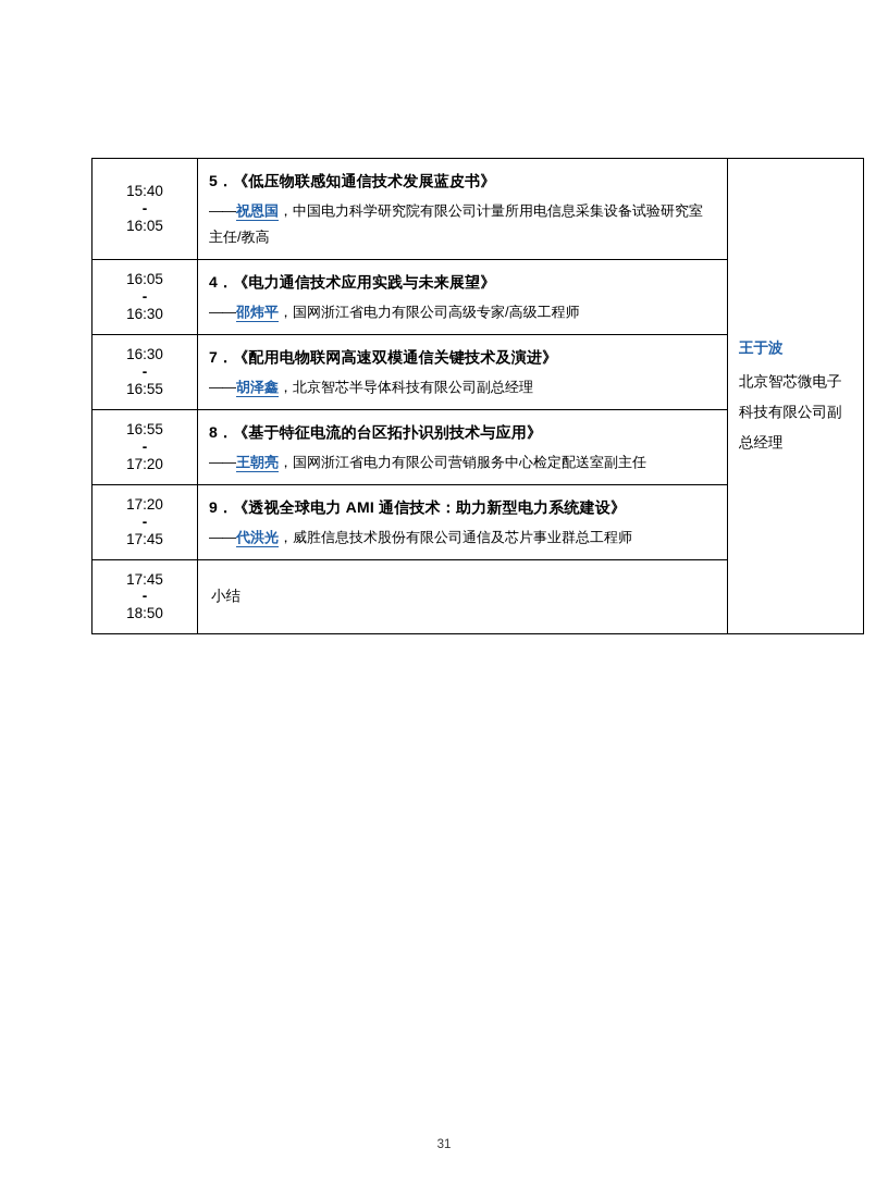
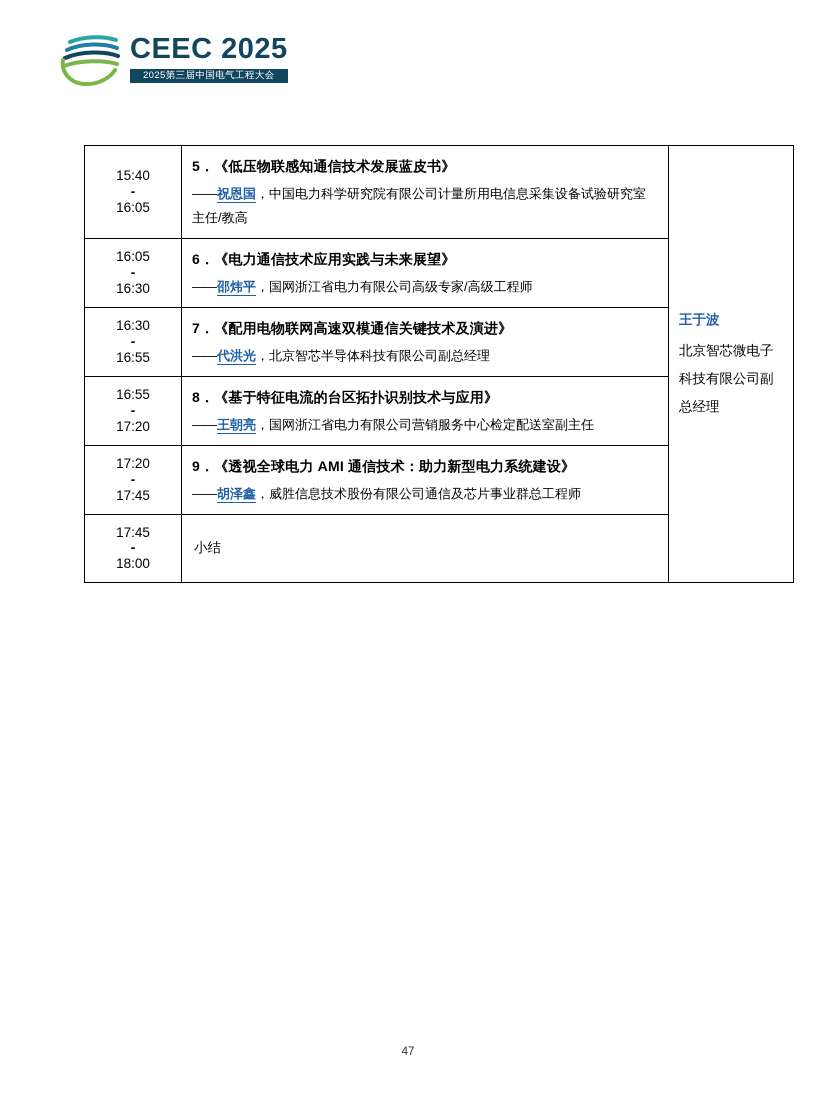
+ CEEC 2025
+ 2025第三届中国电气工程大会
  15:40 - 16:05	5．《低压物联感知通信技术发展蓝皮书》 ——祝恩国，中国电力科学研究院有限公司计量所用电信息采集设备试验研究室主任/教高	王于波 北京智芯微电子科技有限公司副总经理
- 16:05 - 16:30	4．《电力通信技术应用实践与未来展望》 ——邵炜平，国网浙江省电力有限公司高级专家/高级工程师
+ 16:05 - 16:30	6．《电力通信技术应用实践与未来展望》 ——邵炜平，国网浙江省电力有限公司高级专家/高级工程师
- 16:30 - 16:55	7．《配用电物联网高速双模通信关键技术及演进》 ——胡泽鑫，北京智芯半导体科技有限公司副总经理
+ 16:30 - 16:55	7．《配用电物联网高速双模通信关键技术及演进》 ——代洪光，北京智芯半导体科技有限公司副总经理
  16:55 - 17:20	8．《基于特征电流的台区拓扑识别技术与应用》 ——王朝亮，国网浙江省电力有限公司营销服务中心检定配送室副主任
- 17:20 - 17:45	9．《透视全球电力 AMI 通信技术：助力新型电力系统建设》 ——代洪光，威胜信息技术股份有限公司通信及芯片事业群总工程师
+ 17:20 - 17:45	9．《透视全球电力 AMI 通信技术：助力新型电力系统建设》 ——胡泽鑫，威胜信息技术股份有限公司通信及芯片事业群总工程师
- 17:45 - 18:50	小结
+ 17:45 - 18:00	小结
- 31
+ 47
